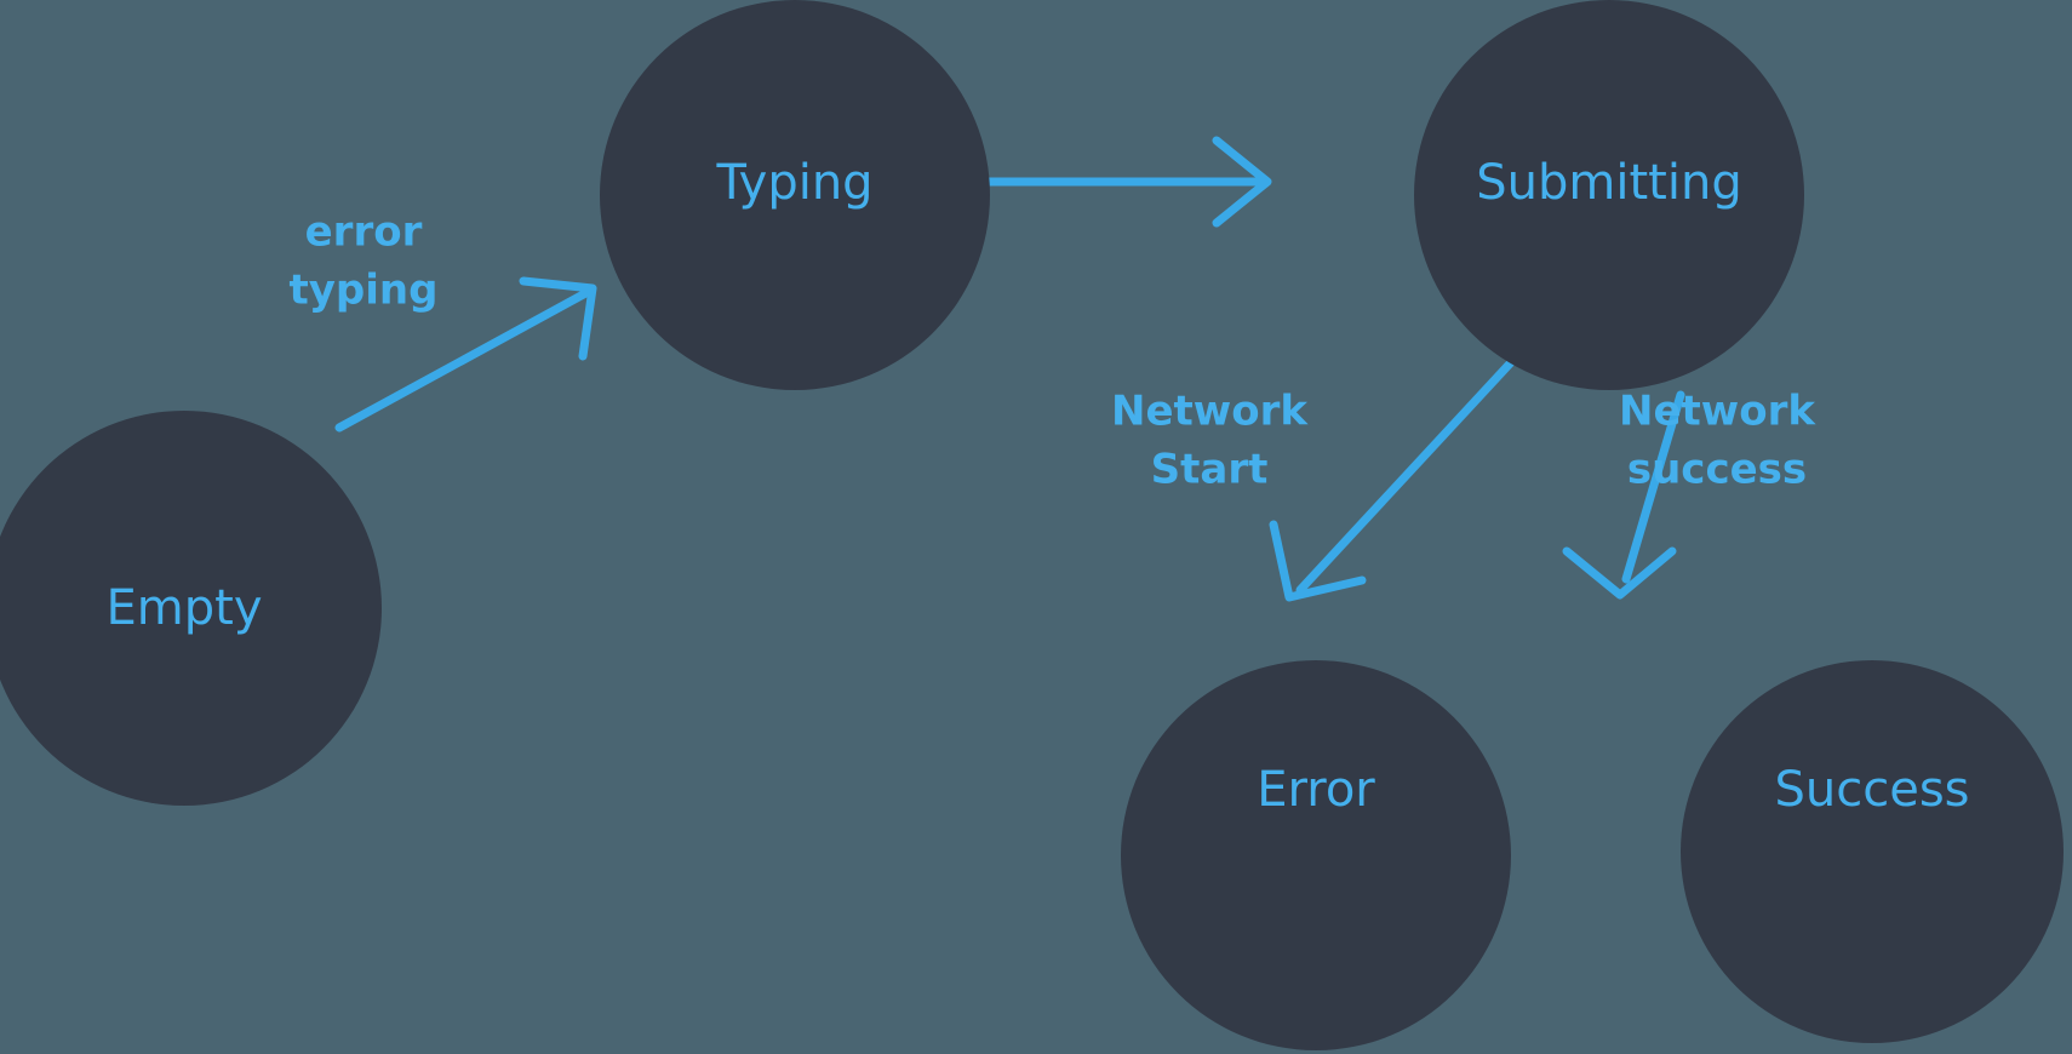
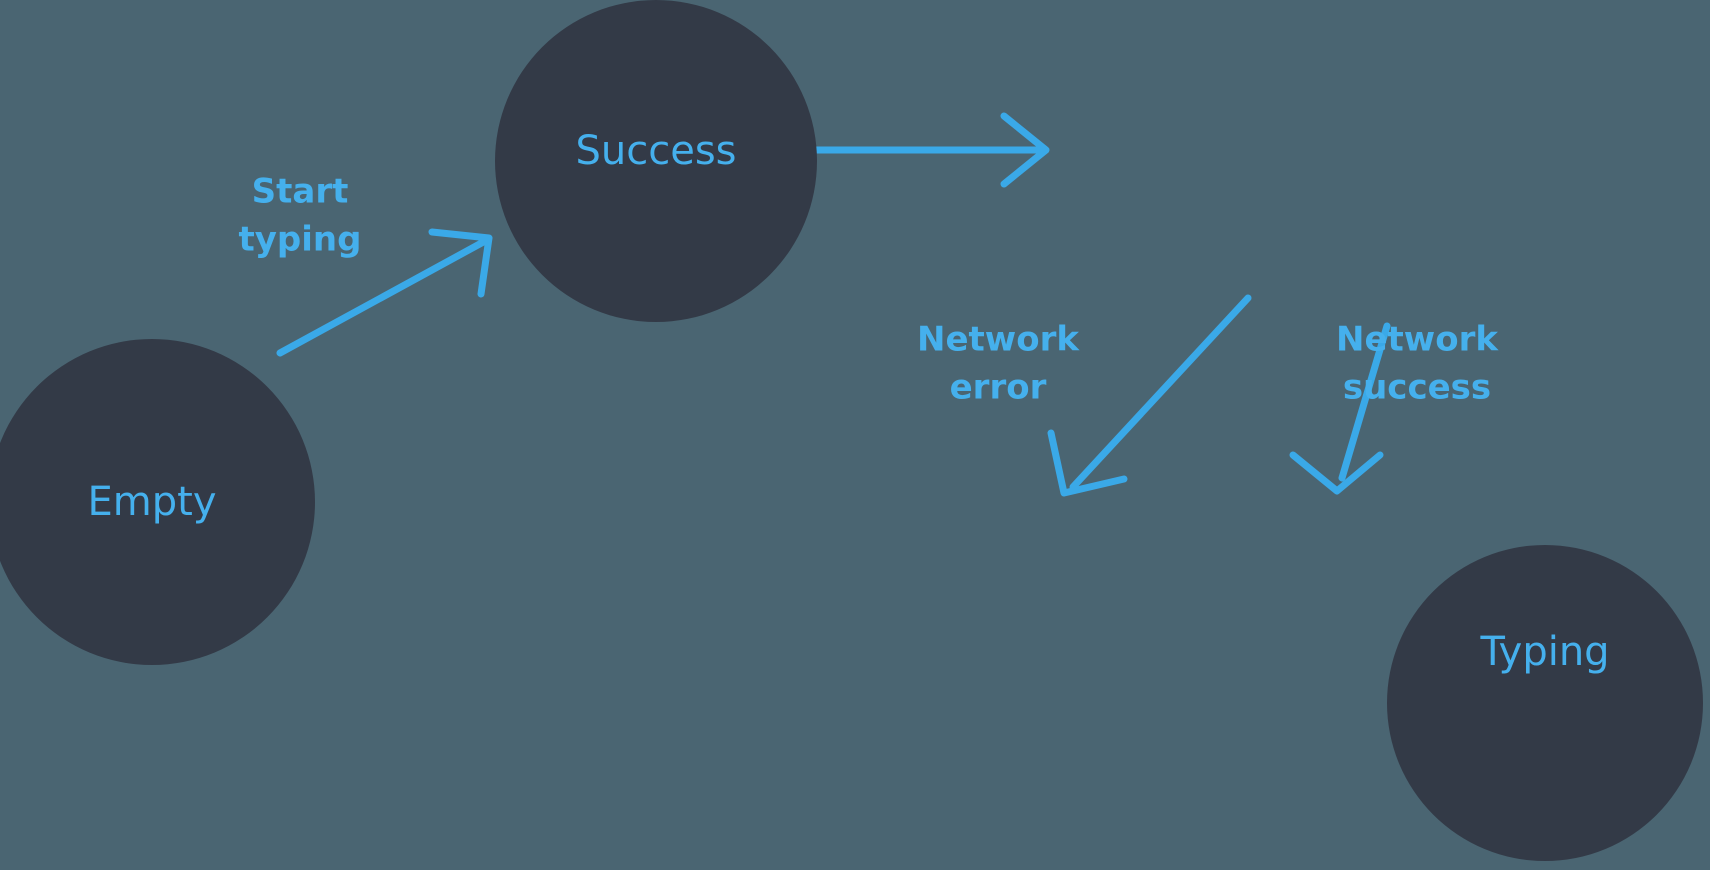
  Empty
- Typing
+ Success
- Submitting
- Error
- Success
+ Typing
- error
+ Start
  typing
  Network
- Start
+ error
  Network
  success
